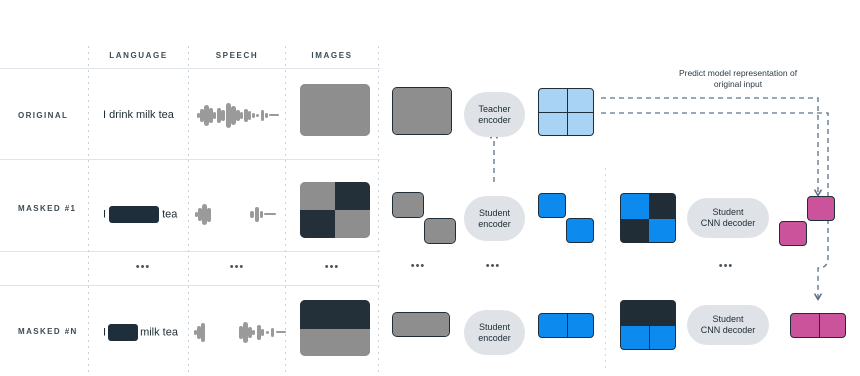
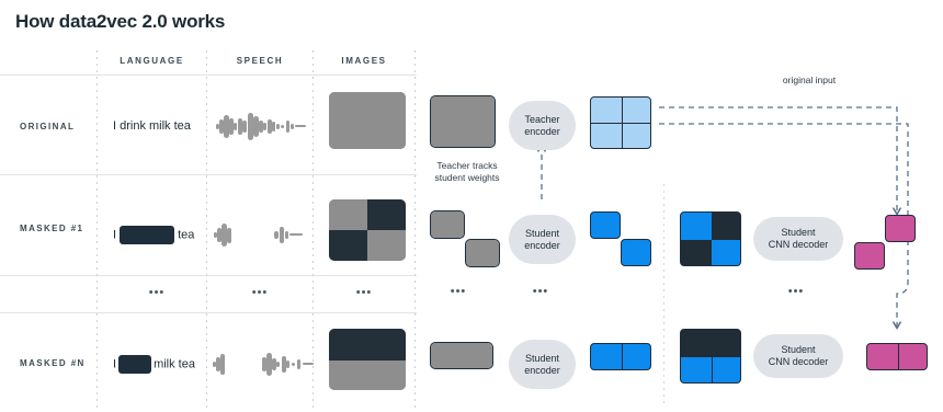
+ How data2vec 2.0 works
  LANGUAGE
  SPEECH
  IMAGES
  ORIGINAL
  MASKED #1
  MASKED #N
  I drink milk tea
  I tea
  I milk tea
  •••
  •••
  •••
+ Teacher tracks
+ student weights
  Teacher
  encoder
- Predict model representation of
  original input
  Student
  encoder
  Student
  CNN decoder
  •••
  •••
  •••
  Student
  encoder
  Student
  CNN decoder
